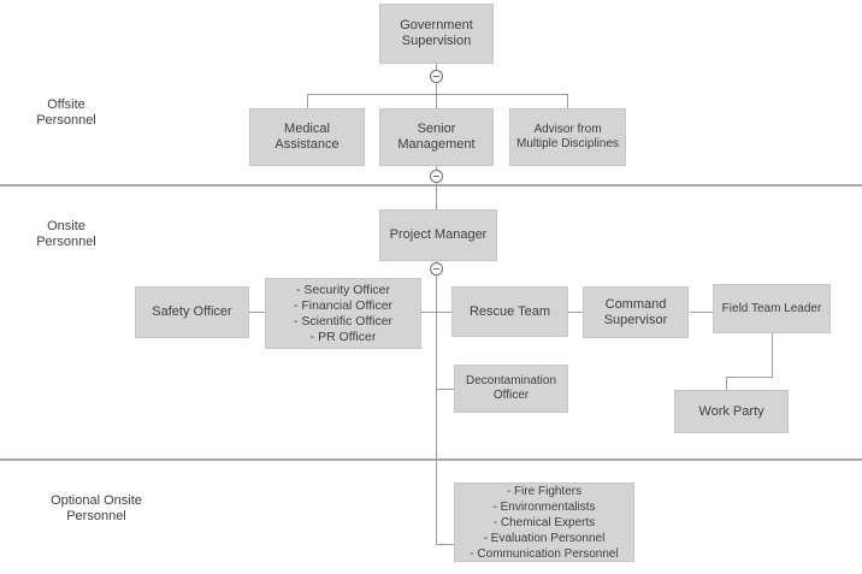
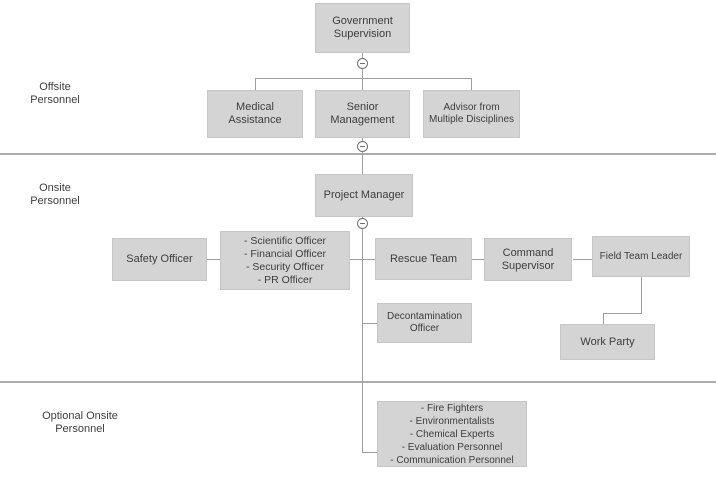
  Offsite Personnel
  Onsite Personnel
  Optional Onsite Personnel
  Government Supervision
  Medical Assistance
  Senior Management
  Advisor from Multiple Disciplines
  Project Manager
  Safety Officer
- - Security Officer
+ - Scientific Officer
  - Financial Officer
- - Scientific Officer
+ - Security Officer
  - PR Officer
  Rescue Team
  Command Supervisor
  Field Team Leader
  Decontamination Officer
  Work Party
  - Fire Fighters
  - Environmentalists
  - Chemical Experts
  - Evaluation Personnel
  - Communication Personnel
